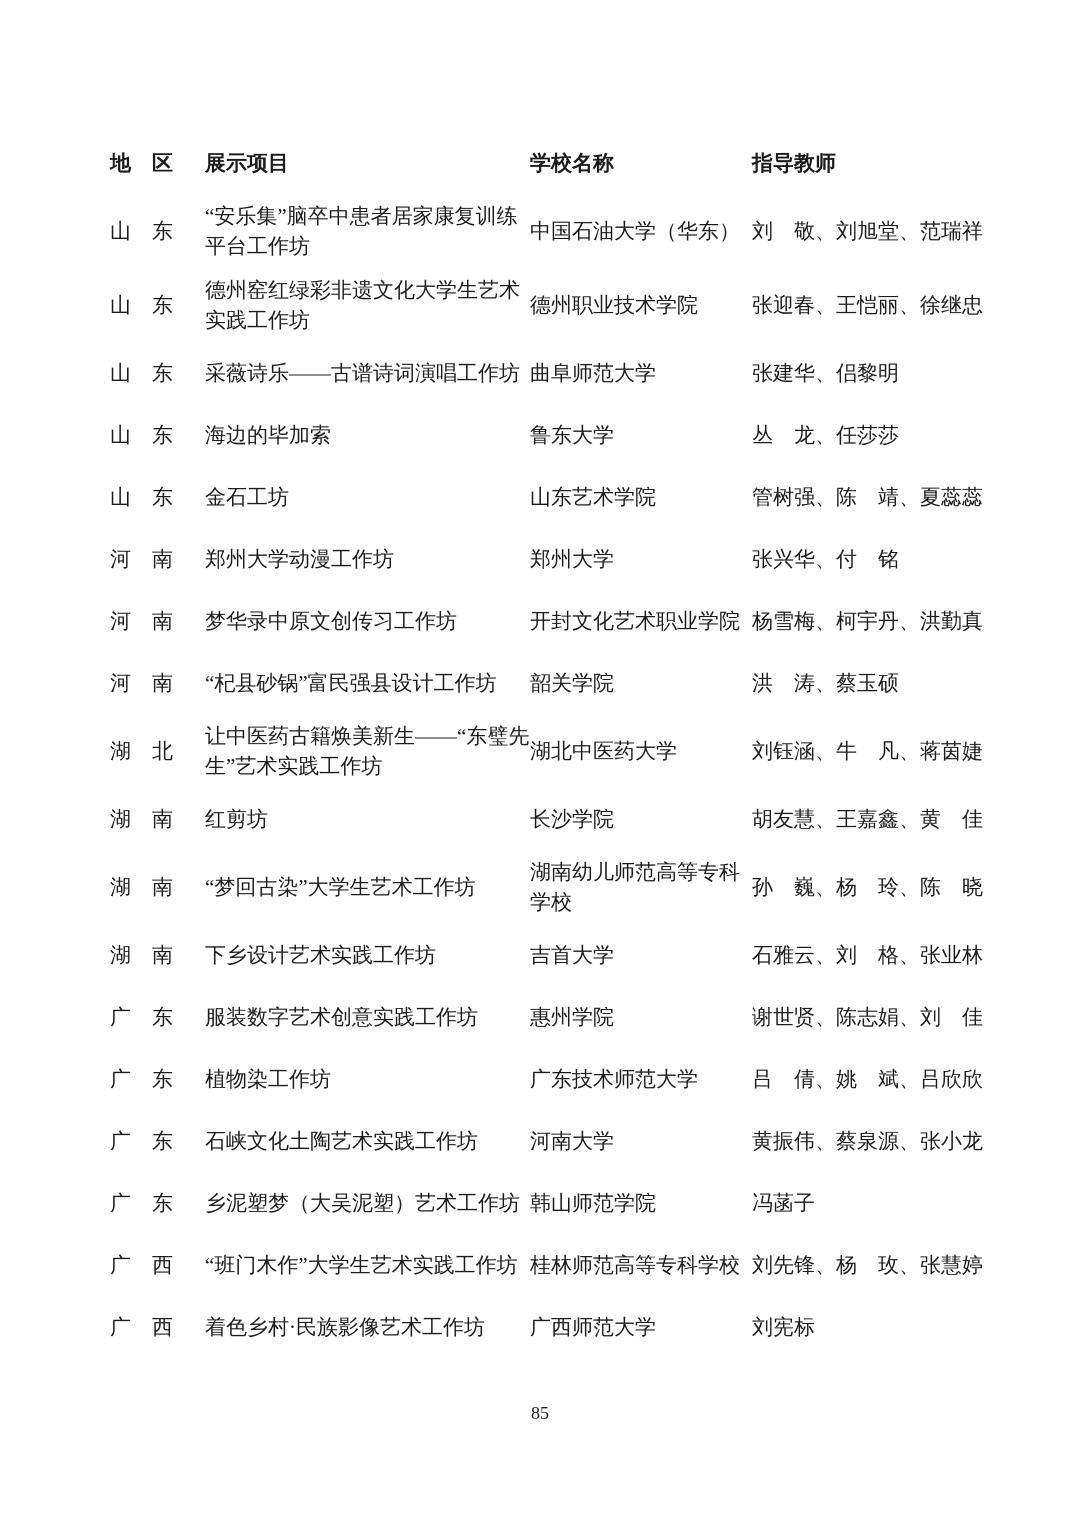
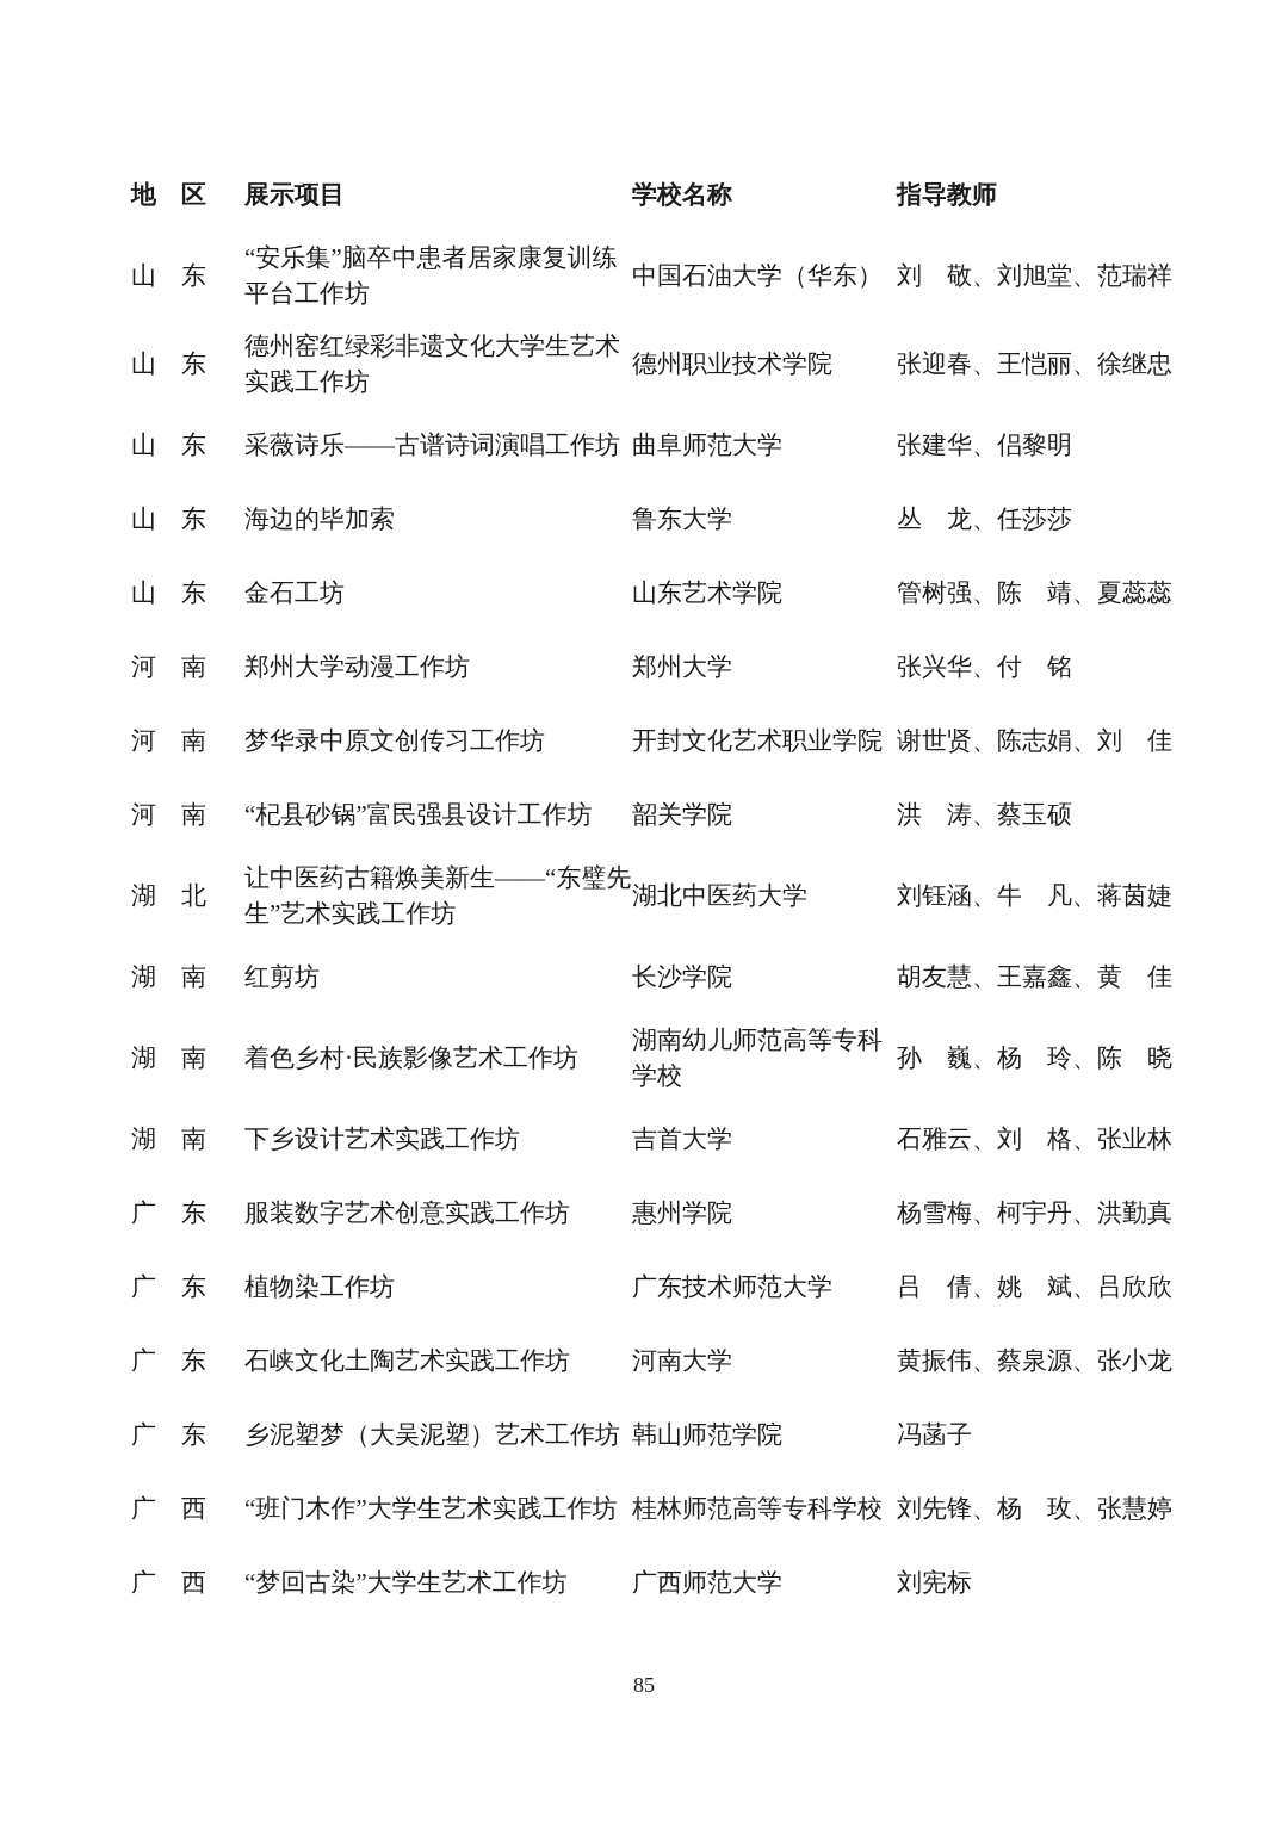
  地 区
  展示项目
  学校名称
  指导教师
  山 东
  “安乐集”脑卒中患者居家康复训练
  平台工作坊
  中国石油大学（华东）
  刘 敬、刘旭堂、范瑞祥
  山 东
  德州窑红绿彩非遗文化大学生艺术
  实践工作坊
  德州职业技术学院
  张迎春、王恺丽、徐继忠
  山 东
  采薇诗乐——古谱诗词演唱工作坊
  曲阜师范大学
  张建华、侣黎明
  山 东
  海边的毕加索
  鲁东大学
  丛 龙、任莎莎
  山 东
  金石工坊
  山东艺术学院
  管树强、陈 靖、夏蕊蕊
  河 南
  郑州大学动漫工作坊
  郑州大学
  张兴华、付 铭
  河 南
  梦华录中原文创传习工作坊
  开封文化艺术职业学院
- 杨雪梅、柯宇丹、洪勤真
+ 谢世贤、陈志娟、刘 佳
  河 南
  “杞县砂锅”富民强县设计工作坊
  韶关学院
  洪 涛、蔡玉硕
  湖 北
  让中医药古籍焕美新生——“东璧先
  生”艺术实践工作坊
  湖北中医药大学
  刘钰涵、牛 凡、蒋茵婕
  湖 南
  红剪坊
  长沙学院
  胡友慧、王嘉鑫、黄 佳
  湖 南
- “梦回古染”大学生艺术工作坊
+ 着色乡村·民族影像艺术工作坊
  湖南幼儿师范高等专科
  学校
  孙 巍、杨 玲、陈 晓
  湖 南
  下乡设计艺术实践工作坊
  吉首大学
  石雅云、刘 格、张业林
  广 东
  服装数字艺术创意实践工作坊
  惠州学院
- 谢世贤、陈志娟、刘 佳
+ 杨雪梅、柯宇丹、洪勤真
  广 东
  植物染工作坊
  广东技术师范大学
  吕 倩、姚 斌、吕欣欣
  广 东
  石峡文化土陶艺术实践工作坊
  河南大学
  黄振伟、蔡泉源、张小龙
  广 东
  乡泥塑梦（大吴泥塑）艺术工作坊
  韩山师范学院
  冯菡子
  广 西
  “班门木作”大学生艺术实践工作坊
  桂林师范高等专科学校
  刘先锋、杨 玫、张慧婷
  广 西
- 着色乡村·民族影像艺术工作坊
+ “梦回古染”大学生艺术工作坊
  广西师范大学
  刘宪标
  85
